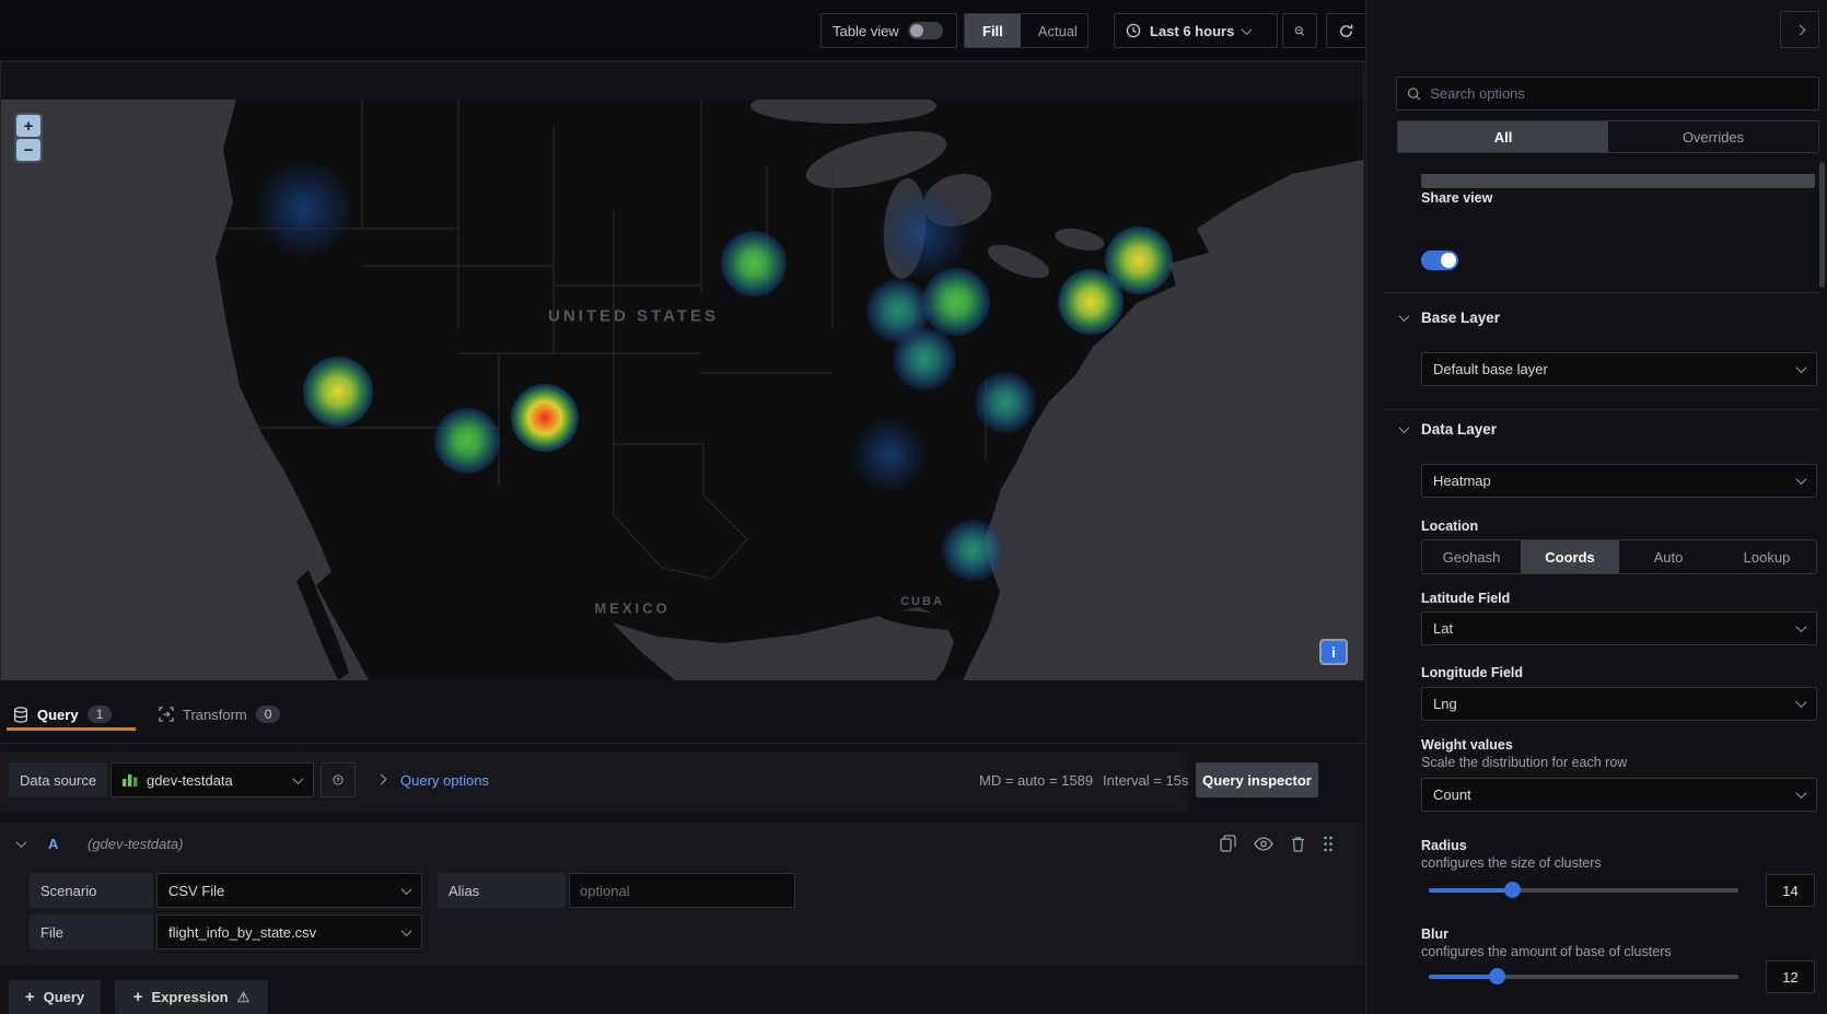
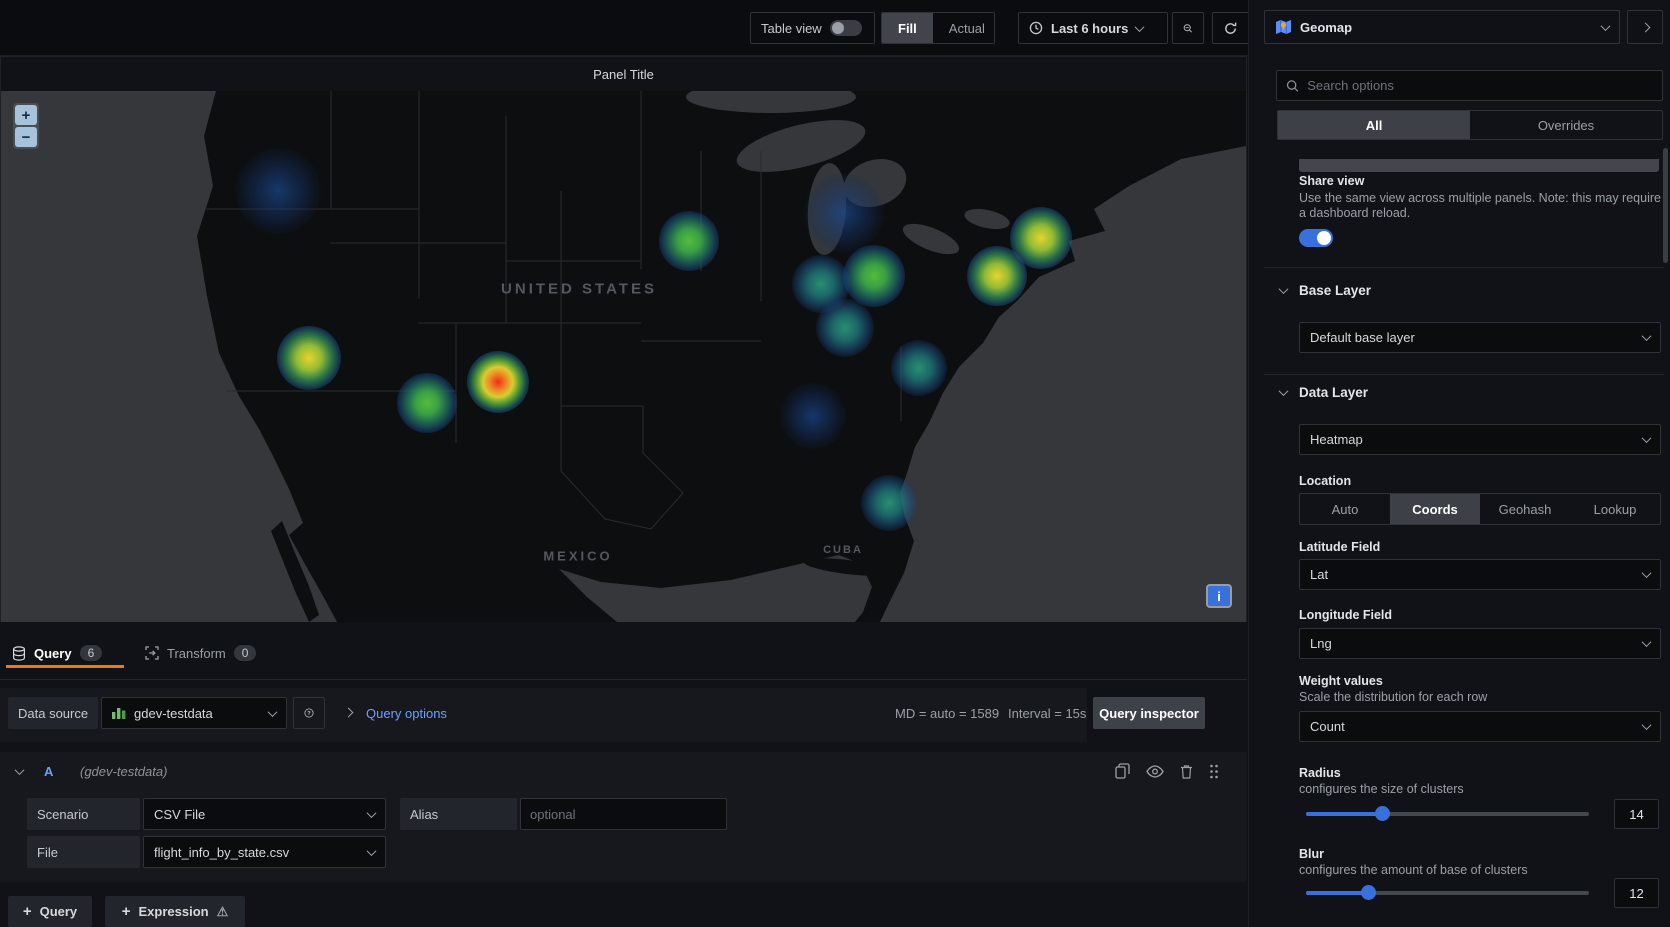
  Table view
  Fill
  Actual
  Last 6 hours
+ Panel Title
  UNITED STATES
  MEXICO
  CUBA
  +
  −
  i
+ Geomap
  Search options
  All
  Overrides
  Share view
+ Use the same view across multiple panels. Note: this may require a dashboard reload.
  Base Layer
  Default base layer
  Data Layer
  Heatmap
  Location
- Geohash
+ Auto
  Coords
- Auto
+ Geohash
  Lookup
  Latitude Field
  Lat
  Longitude Field
  Lng
  Weight values
  Scale the distribution for each row
  Count
  Radius
  configures the size of clusters
  14
  Blur
  configures the amount of base of clusters
  12
  Query
- 1
+ 6
  Transform
  0
  Data source
  gdev-testdata
  Query options
  MD = auto = 1589
  Interval = 15s
  Query inspector
  A
  (gdev-testdata)
  Scenario
  CSV File
  Alias
  optional
  File
  flight_info_by_state.csv
  +
  Query
  +
  Expression
  ⚠
